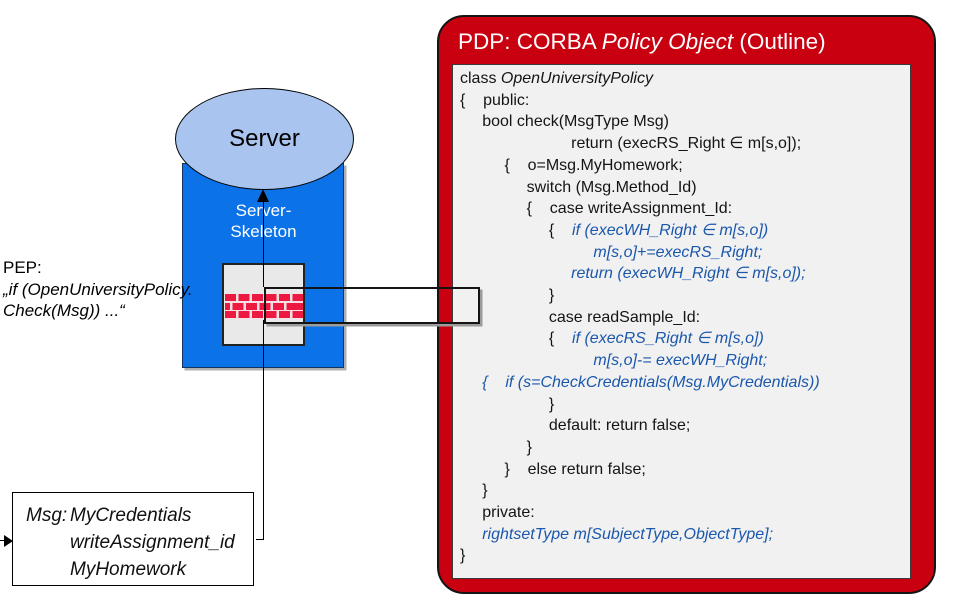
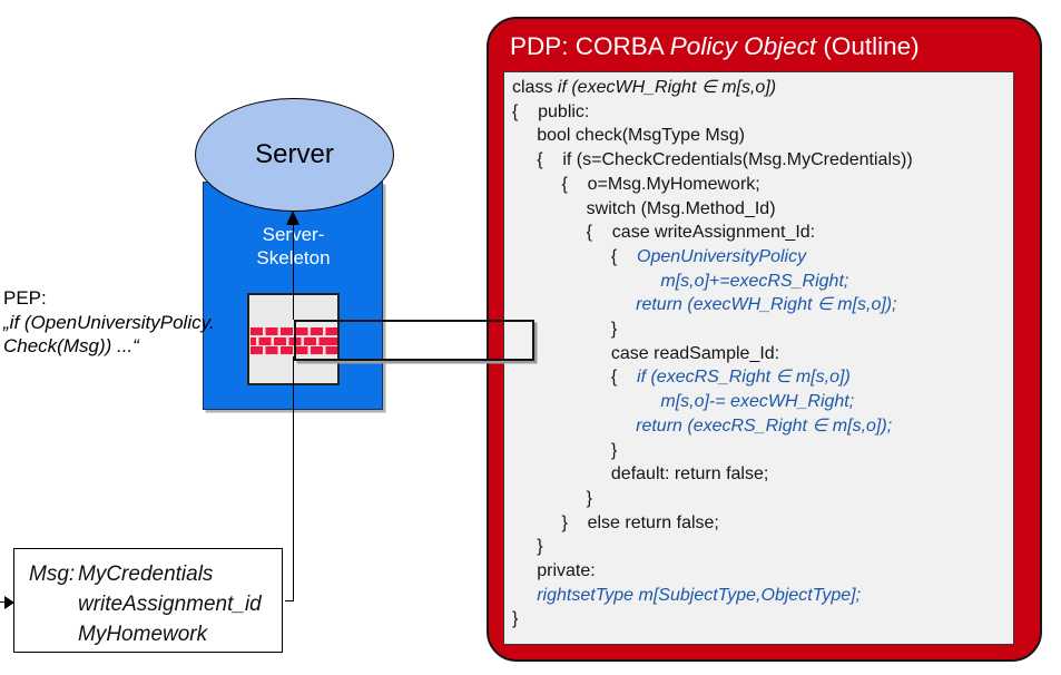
  Server-
  Skeleton
  Server
  PEP:
  „if (OpenUniversityPolicy.
  Check(Msg)) ...“
  Msg:
  MyCredentials
  writeAssignment_id
  MyHomework
  PDP: CORBA Policy Object (Outline)
- class OpenUniversityPolicy
+ class if (execWH_Right ∈ m[s,o])
  { public:
  bool check(MsgType Msg)
- return (execRS_Right ∈ m[s,o]);
+ { if (s=CheckCredentials(Msg.MyCredentials))
  { o=Msg.MyHomework;
  switch (Msg.Method_Id)
  { case writeAssignment_Id:
- { if (execWH_Right ∈ m[s,o])
+ { OpenUniversityPolicy
  m[s,o]+=execRS_Right;
  return (execWH_Right ∈ m[s,o]);
  }
  case readSample_Id:
  { if (execRS_Right ∈ m[s,o])
  m[s,o]-= execWH_Right;
- { if (s=CheckCredentials(Msg.MyCredentials))
+ return (execRS_Right ∈ m[s,o]);
  }
  default: return false;
  }
  } else return false;
  }
  private:
  rightsetType m[SubjectType,ObjectType];
  }
